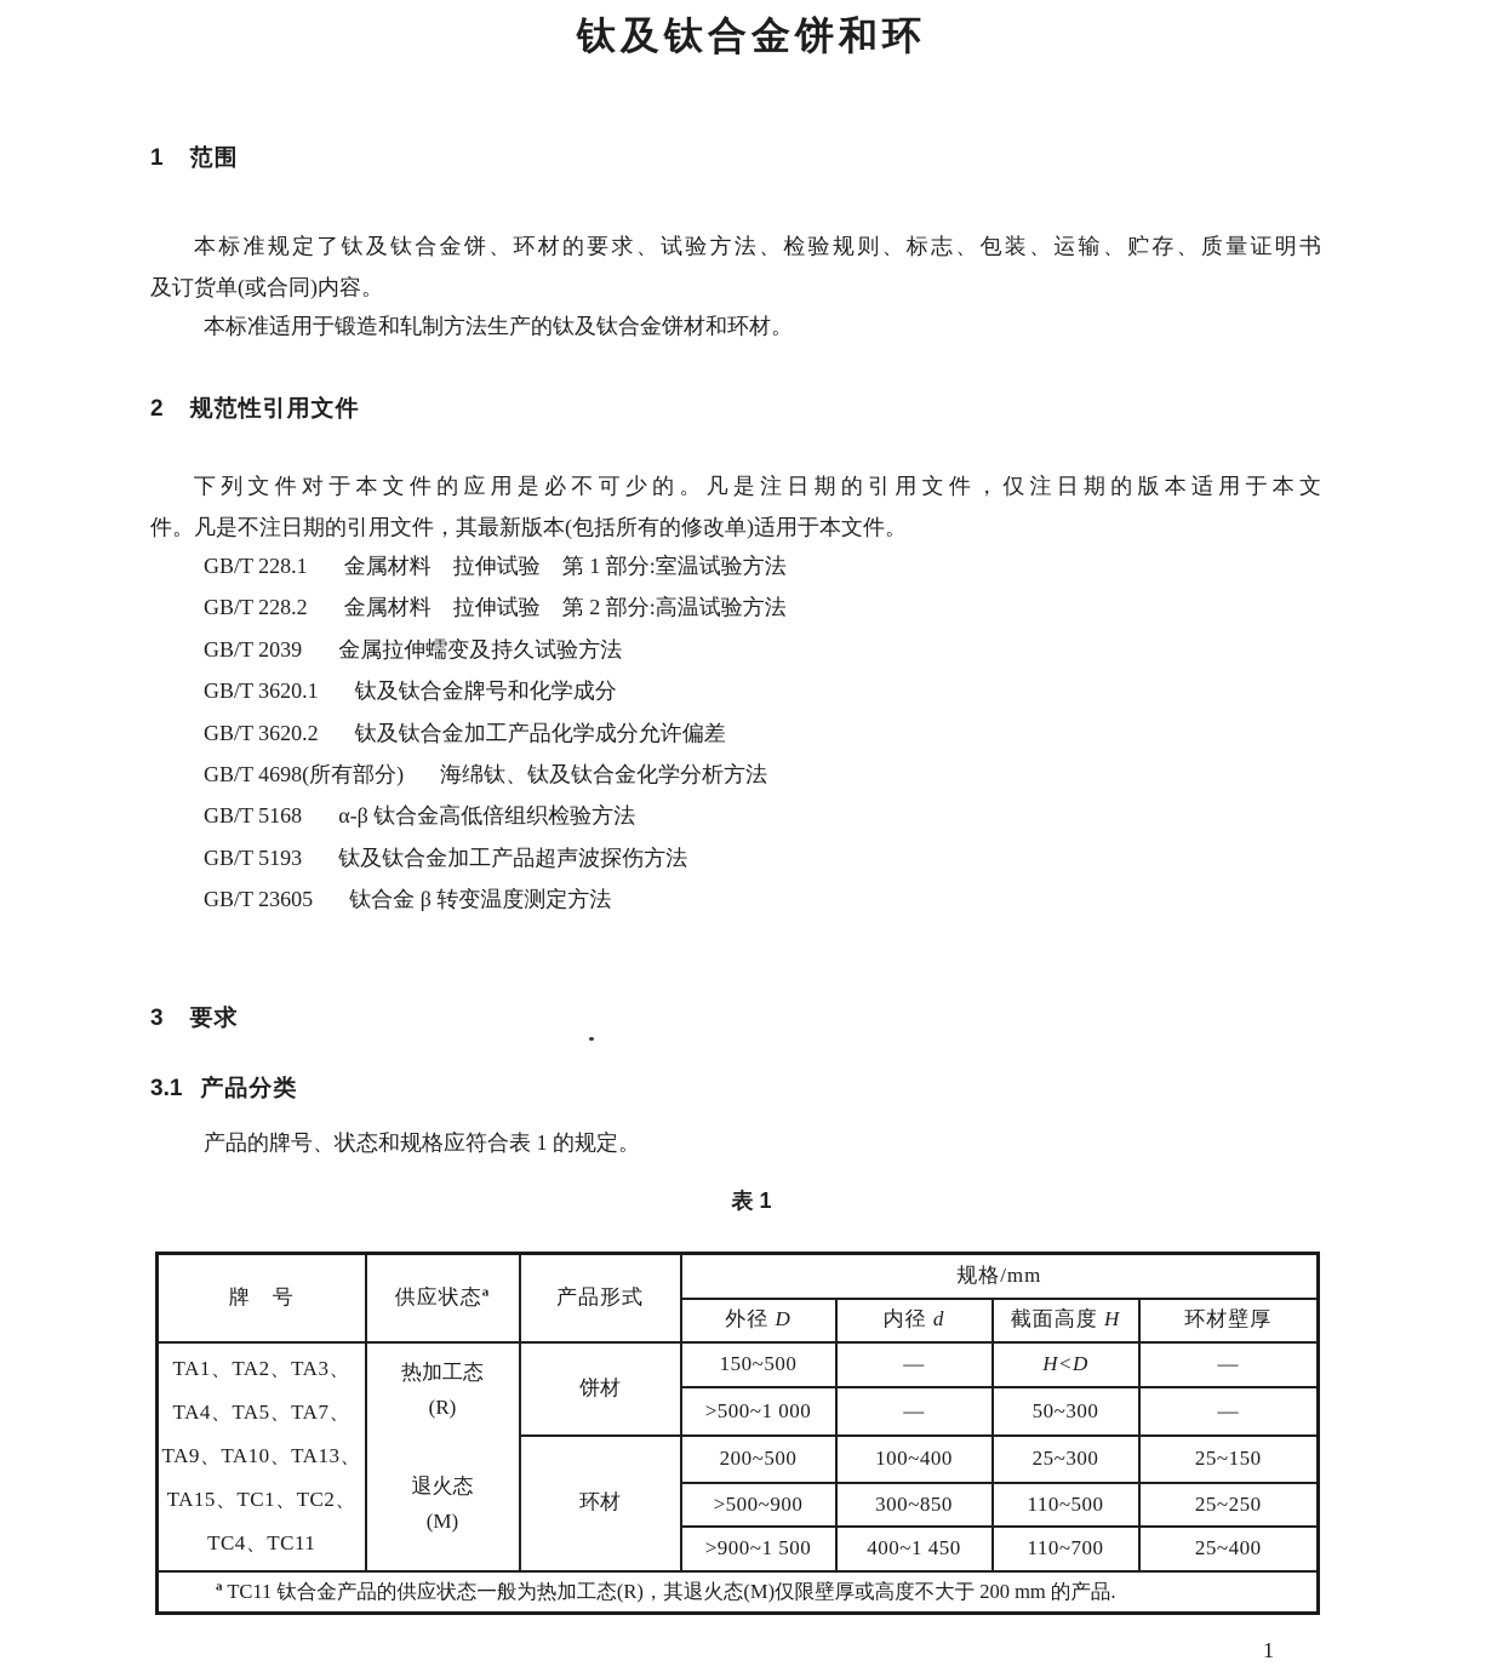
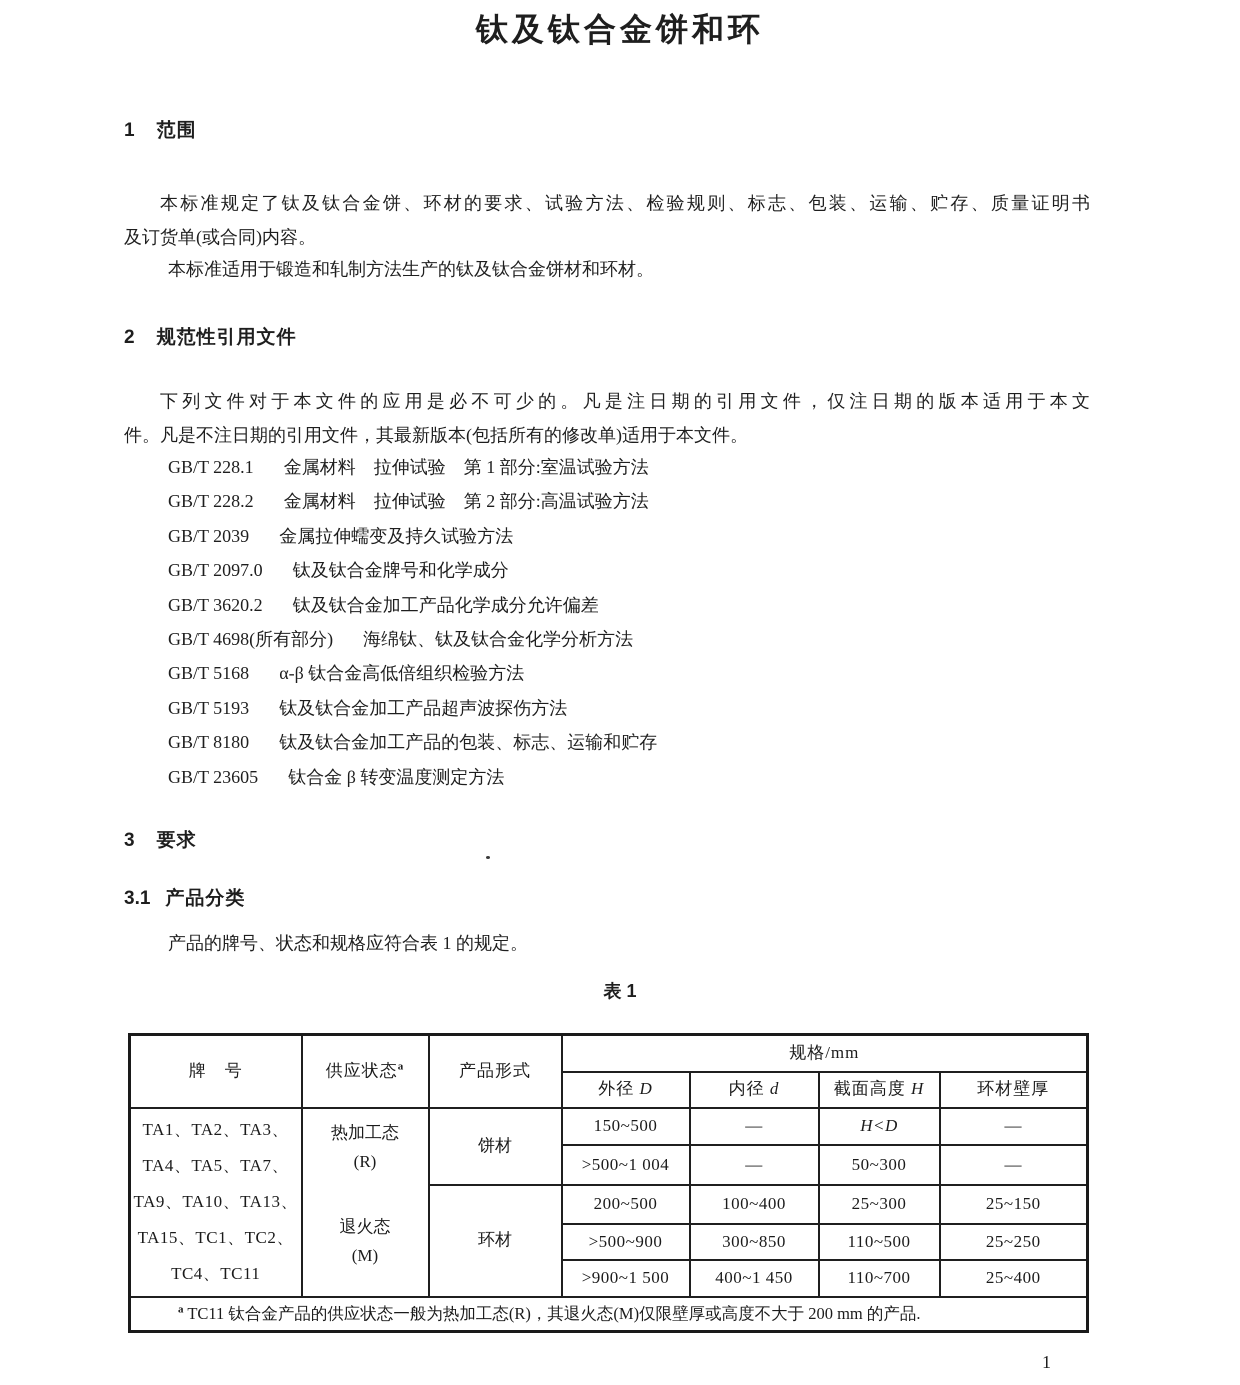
  钛及钛合金饼和环
  1 范围
  本标准规定了钛及钛合金饼、环材的要求、试验方法、检验规则、标志、包装、运输、贮存、质量证明书
  及订货单(或合同)内容。
  本标准适用于锻造和轧制方法生产的钛及钛合金饼材和环材。
  2 规范性引用文件
  下列文件对于本文件的应用是必不可少的。凡是注日期的引用文件，仅注日期的版本适用于本文
  件。凡是不注日期的引用文件，其最新版本(包括所有的修改单)适用于本文件。
  GB/T 228.1 金属材料 拉伸试验 第 1 部分:室温试验方法
  GB/T 228.2 金属材料 拉伸试验 第 2 部分:高温试验方法
  GB/T 2039 金属拉伸蠕变及持久试验方法
- GB/T 3620.1 钛及钛合金牌号和化学成分
+ GB/T 2097.0 钛及钛合金牌号和化学成分
  GB/T 3620.2 钛及钛合金加工产品化学成分允许偏差
  GB/T 4698(所有部分) 海绵钛、钛及钛合金化学分析方法
  GB/T 5168 α-β 钛合金高低倍组织检验方法
  GB/T 5193 钛及钛合金加工产品超声波探伤方法
+ GB/T 8180 钛及钛合金加工产品的包装、标志、运输和贮存
  GB/T 23605 钛合金 β 转变温度测定方法
  3 要求
  3.1 产品分类
  产品的牌号、状态和规格应符合表 1 的规定。
  表 1
  牌 号	供应状态a	产品形式	规格/mm
  外径 D	内径 d	截面高度 H	环材壁厚
  TA1、TA2、TA3、 TA4、TA5、TA7、 TA9、TA10、TA13、 TA15、TC1、TC2、 TC4、TC11	热加工态 (R) 退火态 (M)	饼材	150~500	—	H<D	—
- >500~1 000	—	50~300	—
+ >500~1 004	—	50~300	—
  环材	200~500	100~400	25~300	25~150
  >500~900	300~850	110~500	25~250
  >900~1 500	400~1 450	110~700	25~400
  a TC11 钛合金产品的供应状态一般为热加工态(R)，其退火态(M)仅限壁厚或高度不大于 200 mm 的产品.
  1
